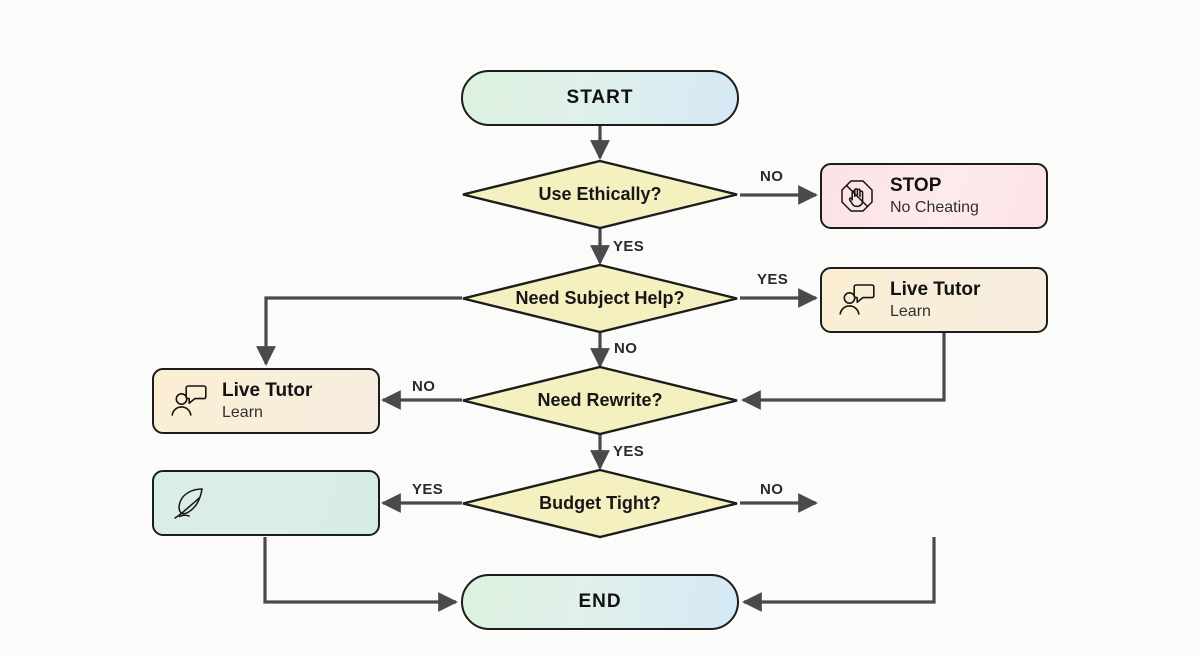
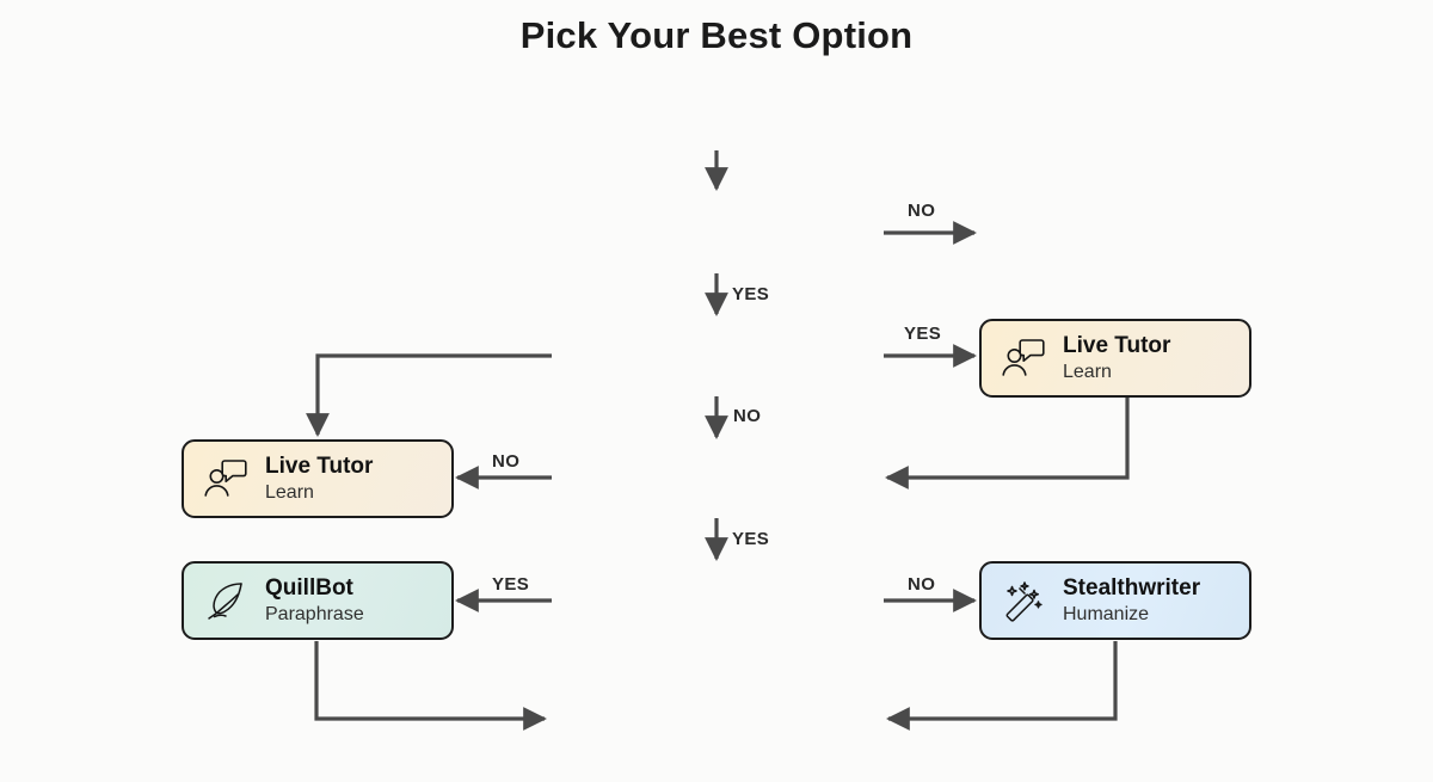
+ Pick Your Best Option
  NO
  YES
  YES
  NO
  NO
  YES
  YES
  NO
- START
- END
- Use Ethically?
- Need Subject Help?
- Need Rewrite?
- Budget Tight?
- STOP
- No Cheating
  Live Tutor
  Learn
  Live Tutor
  Learn
+ QuillBot
+ Paraphrase
+ Stealthwriter
+ Humanize
